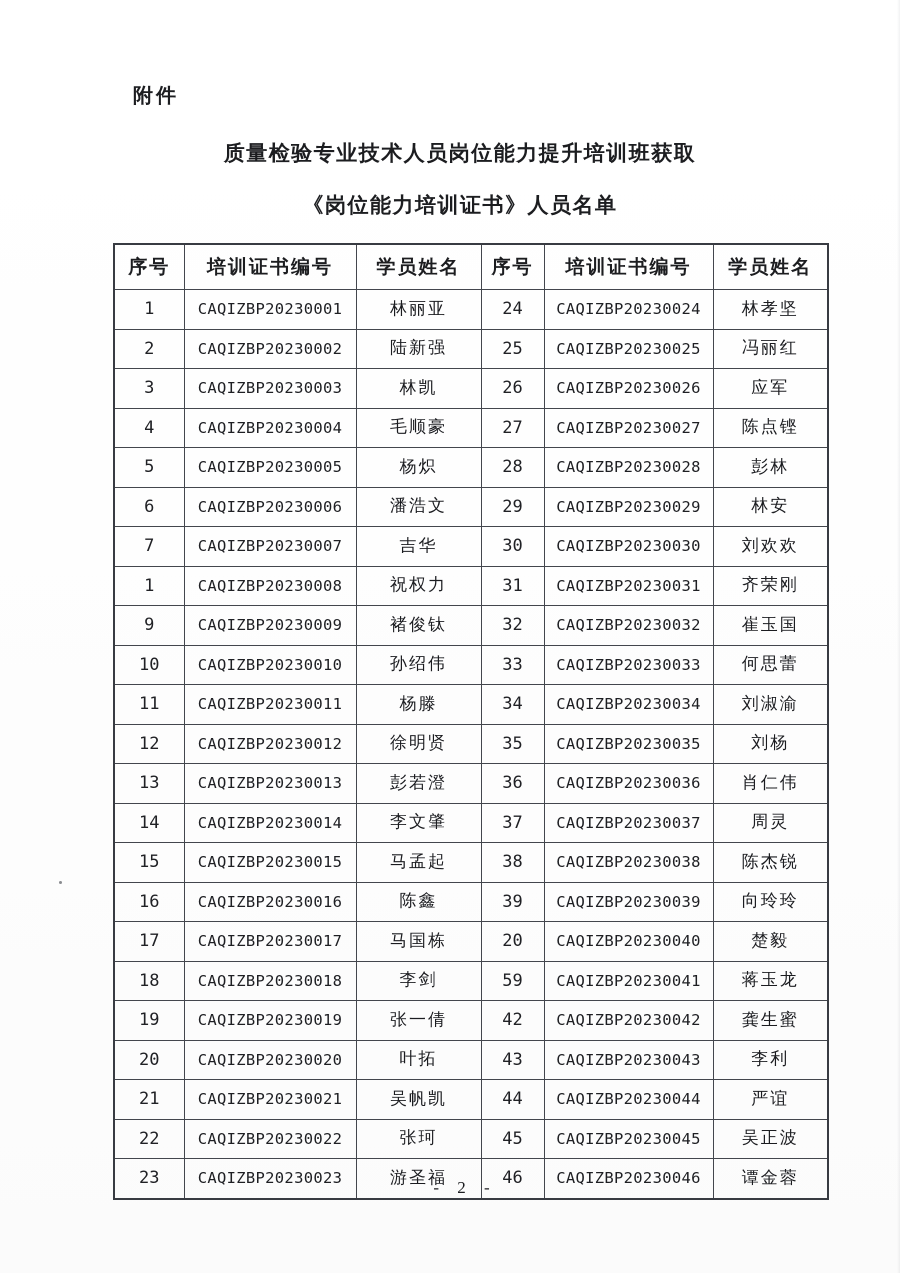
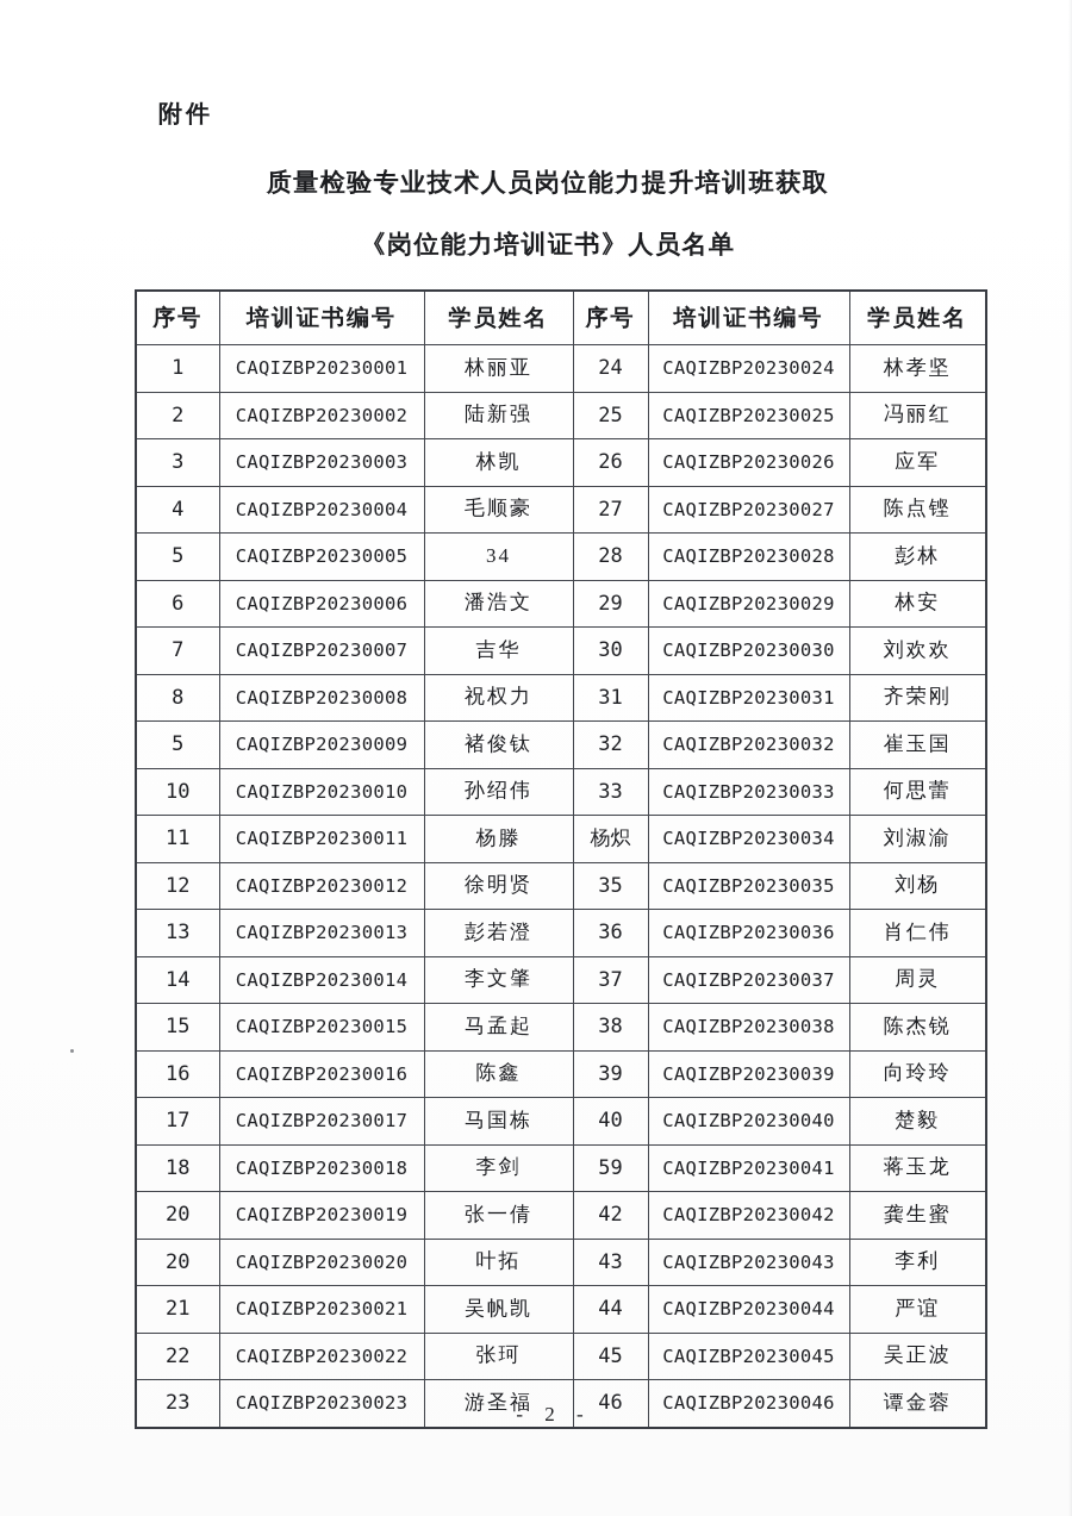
  附件
  质量检验专业技术人员岗位能力提升培训班获取
  《岗位能力培训证书》人员名单
  序号	培训证书编号	学员姓名	序号	培训证书编号	学员姓名
  1	CAQIZBP20230001	林丽亚	24	CAQIZBP20230024	林孝坚
  2	CAQIZBP20230002	陆新强	25	CAQIZBP20230025	冯丽红
  3	CAQIZBP20230003	林凯	26	CAQIZBP20230026	应军
  4	CAQIZBP20230004	毛顺豪	27	CAQIZBP20230027	陈点铿
- 5	CAQIZBP20230005	杨炽	28	CAQIZBP20230028	彭林
+ 5	CAQIZBP20230005	34	28	CAQIZBP20230028	彭林
  6	CAQIZBP20230006	潘浩文	29	CAQIZBP20230029	林安
  7	CAQIZBP20230007	吉华	30	CAQIZBP20230030	刘欢欢
- 1	CAQIZBP20230008	祝权力	31	CAQIZBP20230031	齐荣刚
+ 8	CAQIZBP20230008	祝权力	31	CAQIZBP20230031	齐荣刚
- 9	CAQIZBP20230009	褚俊钛	32	CAQIZBP20230032	崔玉国
+ 5	CAQIZBP20230009	褚俊钛	32	CAQIZBP20230032	崔玉国
  10	CAQIZBP20230010	孙绍伟	33	CAQIZBP20230033	何思蕾
- 11	CAQIZBP20230011	杨滕	34	CAQIZBP20230034	刘淑渝
+ 11	CAQIZBP20230011	杨滕	杨炽	CAQIZBP20230034	刘淑渝
  12	CAQIZBP20230012	徐明贤	35	CAQIZBP20230035	刘杨
  13	CAQIZBP20230013	彭若澄	36	CAQIZBP20230036	肖仁伟
  14	CAQIZBP20230014	李文肇	37	CAQIZBP20230037	周灵
  15	CAQIZBP20230015	马孟起	38	CAQIZBP20230038	陈杰锐
  16	CAQIZBP20230016	陈鑫	39	CAQIZBP20230039	向玲玲
- 17	CAQIZBP20230017	马国栋	20	CAQIZBP20230040	楚毅
+ 17	CAQIZBP20230017	马国栋	40	CAQIZBP20230040	楚毅
  18	CAQIZBP20230018	李剑	59	CAQIZBP20230041	蒋玉龙
- 19	CAQIZBP20230019	张一倩	42	CAQIZBP20230042	龚生蜜
+ 20	CAQIZBP20230019	张一倩	42	CAQIZBP20230042	龚生蜜
  20	CAQIZBP20230020	叶拓	43	CAQIZBP20230043	李利
  21	CAQIZBP20230021	吴帆凯	44	CAQIZBP20230044	严谊
  22	CAQIZBP20230022	张珂	45	CAQIZBP20230045	吴正波
  23	CAQIZBP20230023	游圣福	46	CAQIZBP20230046	谭金蓉
  - 2 -
